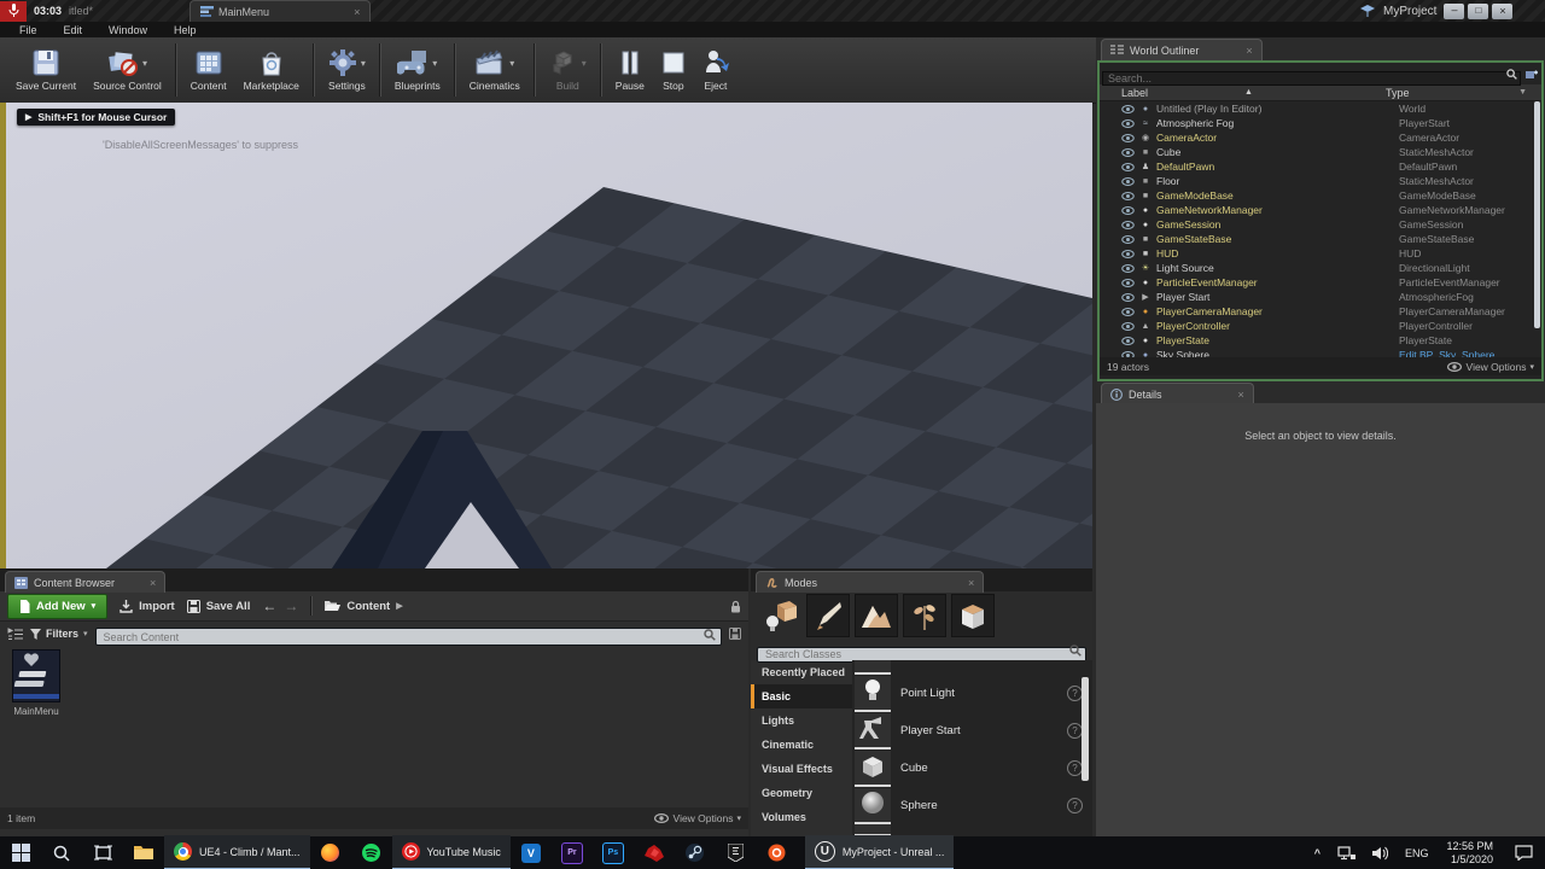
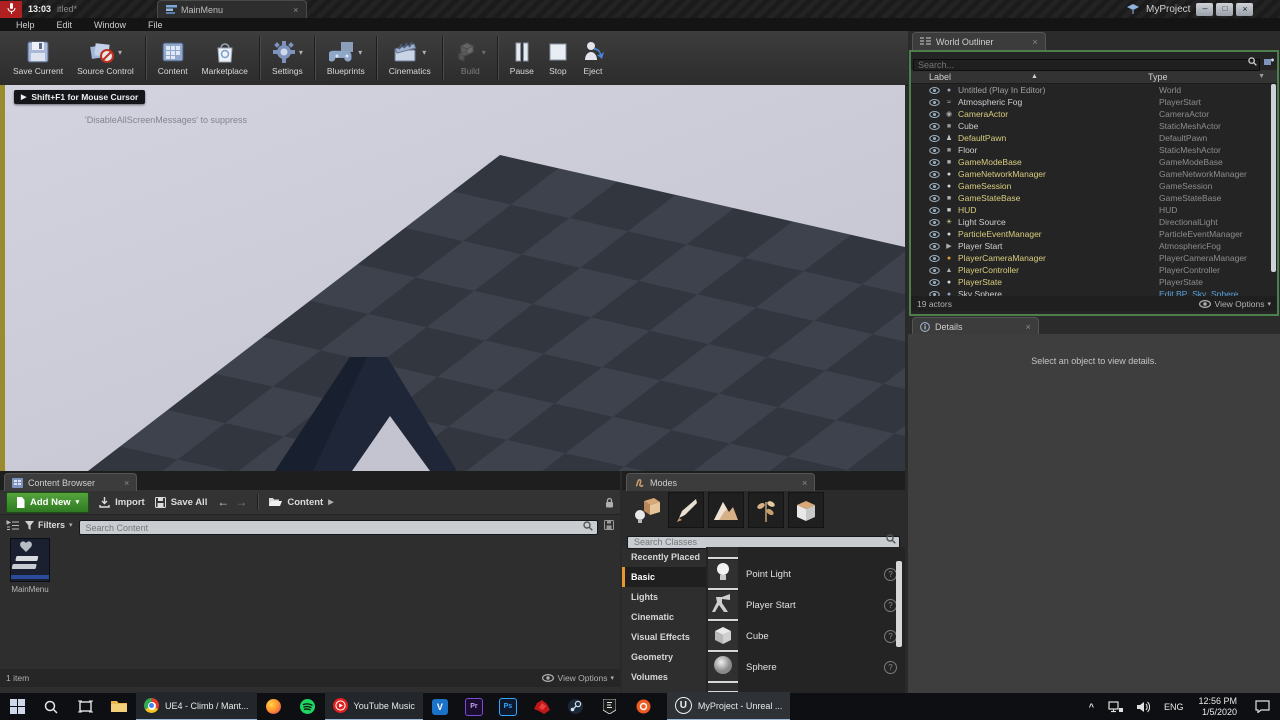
- 03:03
+ 13:03
  itled*
  MainMenu
  ×
  MyProject
  –
  □
  ×
- File
+ Help
  Edit
  Window
- Help
+ File
  Save Current
  ▾
  Source Control
  Content
  Marketplace
  ▾
  Settings
  ▾
  Blueprints
  ▾
  Cinematics
  ▾
  Build
  Pause
  Stop
  Eject
  Shift+F1 for Mouse Cursor
  LIGHTING NEEDS TO BE REBUILT (1 unbuilt object)
  'DisableAllScreenMessages' to suppress
  World Outliner
  ×
  Search...
  Label
  Type
  Untitled (Play In Editor)
  World
  Atmospheric Fog
  PlayerStart
  CameraActor
  CameraActor
  Cube
  StaticMeshActor
  DefaultPawn
  DefaultPawn
  Floor
  StaticMeshActor
  GameModeBase
  GameModeBase
  GameNetworkManager
  GameNetworkManager
  GameSession
  GameSession
  GameStateBase
  GameStateBase
  HUD
  HUD
  Light Source
  DirectionalLight
  ParticleEventManager
  ParticleEventManager
  Player Start
  AtmosphericFog
  PlayerCameraManager
  PlayerCameraManager
  PlayerController
  PlayerController
  PlayerState
  PlayerState
  Sky Sphere
  Edit BP_Sky_Sphere
  19 actors
  View Options
  Details
  ×
  Select an object to view details.
  Content Browser
  ×
  Add New
  Import
  Save All
  ←
  →
  Content
  Filters
  Search Content
  MainMenu
  1 item
  View Options
  Modes
  ×
  Search Classes
  Recently Placed
  Basic
  Lights
  Cinematic
  Visual Effects
  Geometry
  Volumes
  Point Light
  ?
  Player Start
  ?
  Cube
  ?
  Sphere
  ?
  UE4 - Climb / Mant...
  YouTube Music
  V
  U
  MyProject - Unreal ...
  ^
  ENG
  12:56 PM
  1/5/2020
